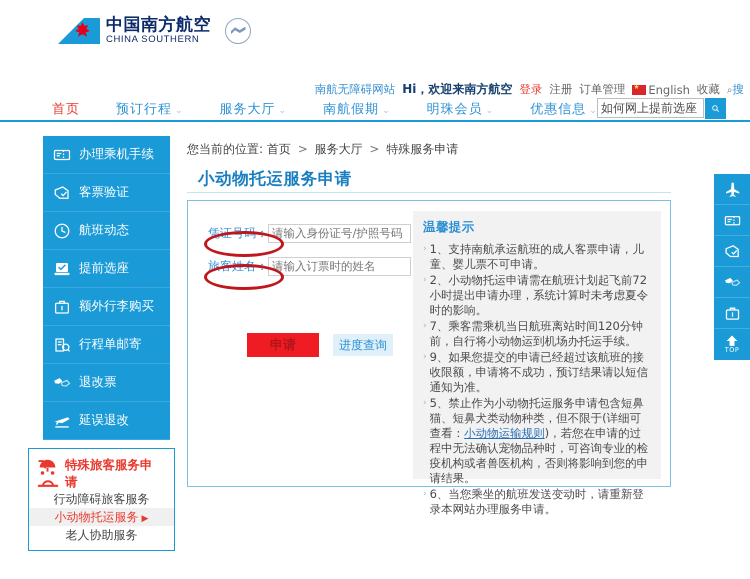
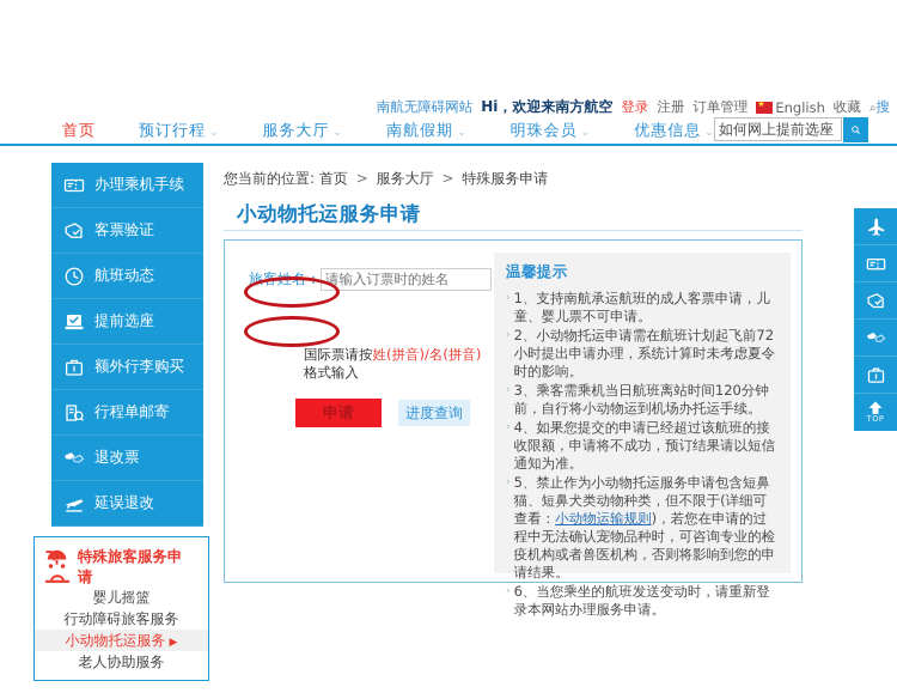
- 中国南方航空
- CHINA SOUTHERN
  南航无障碍网站
  Hi，欢迎来南方航空
  登录
  注册
  订单管理
  English
  收藏
  ⌕搜
  首页
  预订行程 ⌄
  服务大厅 ⌄
  南航假期 ⌄
  明珠会员 ⌄
  优惠信息 ⌄
  如何网上提前选座
  办理乘机手续
  客票验证
  航班动态
  提前选座
  额外行李购买
  行程单邮寄
  退改票
  延误退改
  特殊旅客服务申请
+ 婴儿摇篮
  行动障碍旅客服务
  小动物托运服务 ▶
  老人协助服务
  您当前的位置: 首页 > 服务大厅 > 特殊服务申请
  小动物托运服务申请
- 凭证号码：
- 请输入身份证号/护照号码
  旅客姓名：
  请输入订票时的姓名
+ 国际票请按姓(拼音)/名(拼音)
+ 格式输入
  申请
  进度查询
  温馨提示
  ›
  1、支持南航承运航班的成人客票申请，儿童、婴儿票不可申请。
  ›
  2、小动物托运申请需在航班计划起飞前72小时提出申请办理，系统计算时未考虑夏令时的影响。
  ›
- 7、乘客需乘机当日航班离站时间120分钟前，自行将小动物运到机场办托运手续。
+ 3、乘客需乘机当日航班离站时间120分钟前，自行将小动物运到机场办托运手续。
  ›
- 9、如果您提交的申请已经超过该航班的接收限额，申请将不成功，预订结果请以短信通知为准。
+ 4、如果您提交的申请已经超过该航班的接收限额，申请将不成功，预订结果请以短信通知为准。
  ›
  5、禁止作为小动物托运服务申请包含短鼻猫、短鼻犬类动物种类，但不限于(详细可查看：小动物运输规则)，若您在申请的过程中无法确认宠物品种时，可咨询专业的检疫机构或者兽医机构，否则将影响到您的申请结果。
  ›
  6、当您乘坐的航班发送变动时，请重新登录本网站办理服务申请。
  TOP
